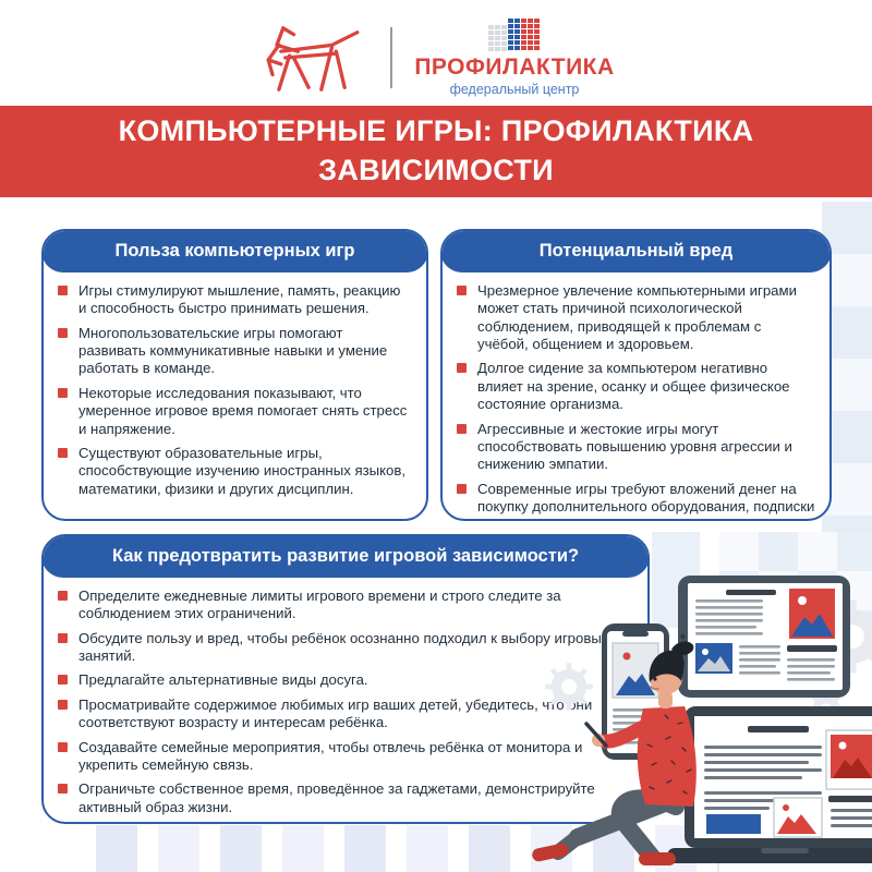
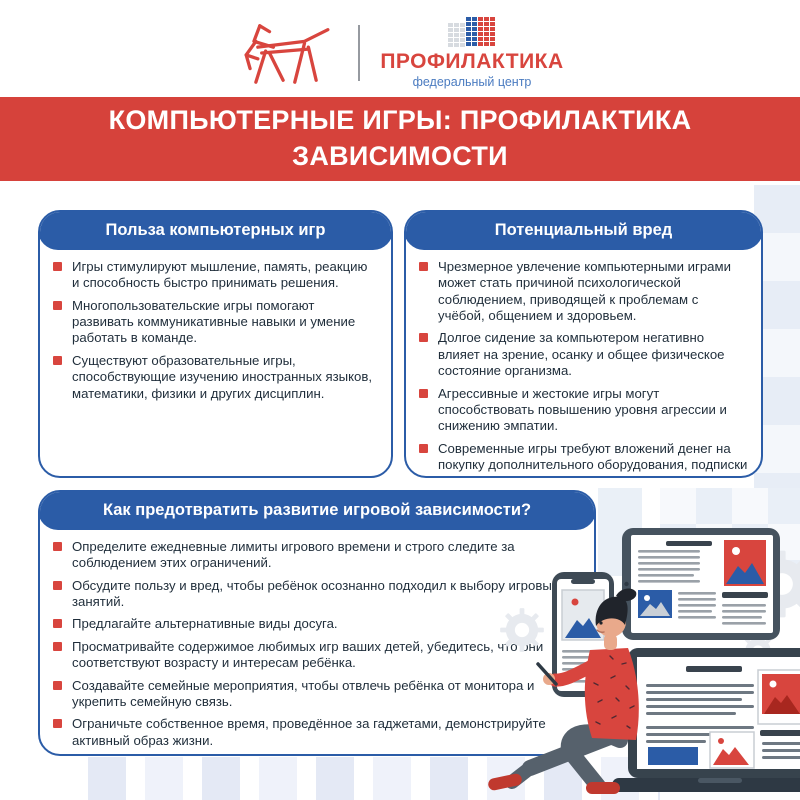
  ПРОФИЛАКТИКА
  федеральный центр
  КОМПЬЮТЕРНЫЕ ИГРЫ: ПРОФИЛАКТИКА
  ЗАВИСИМОСТИ
  Польза компьютерных игр
  Игры стимулируют мышление, память, реакцию и способность быстро принимать решения.
  Многопользовательские игры помогают развивать коммуникативные навыки и умение работать в команде.
- Некоторые исследования показывают, что умеренное игровое время помогает снять стресс и напряжение.
  Существуют образовательные игры, способствующие изучению иностранных языков, математики, физики и других дисциплин.
  Потенциальный вред
  Чрезмерное увлечение компьютерными играми может стать причиной психологической соблюдением, приводящей к проблемам с учёбой, общением и здоровьем.
  Долгое сидение за компьютером негативно влияет на зрение, осанку и общее физическое состояние организма.
  Агрессивные и жестокие игры могут способствовать повышению уровня агрессии и снижению эмпатии.
  Современные игры требуют вложений денег на покупку дополнительного оборудования, подписки
  Как предотвратить развитие игровой зависимости?
  Определите ежедневные лимиты игрового времени и строго следите за соблюдением этих ограничений.
  Обсудите пользу и вред, чтобы ребёнок осознанно подходил к выбору игровы занятий.
  Предлагайте альтернативные виды досуга.
  Просматривайте содержимое любимых игр ваших детей, убедитесь, что они соответствуют возрасту и интересам ребёнка.
  Создавайте семейные мероприятия, чтобы отвлечь ребёнка от монитора и укрепить семейную связь.
  Ограничьте собственное время, проведённое за гаджетами, демонстрируйте активный образ жизни.
